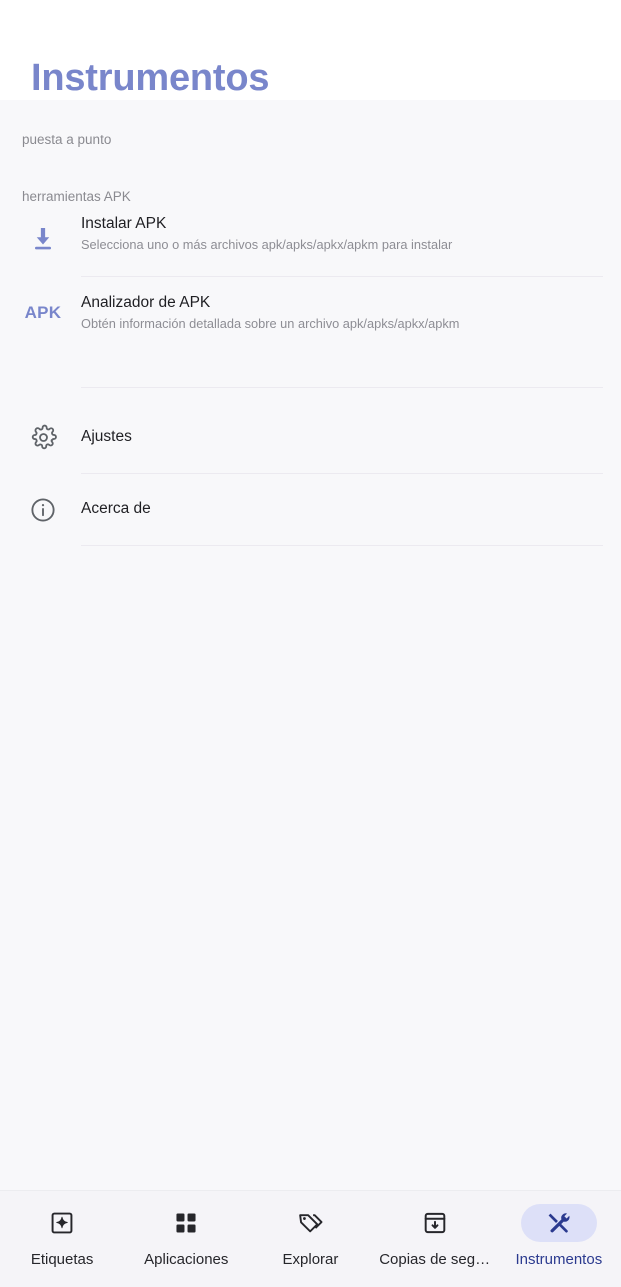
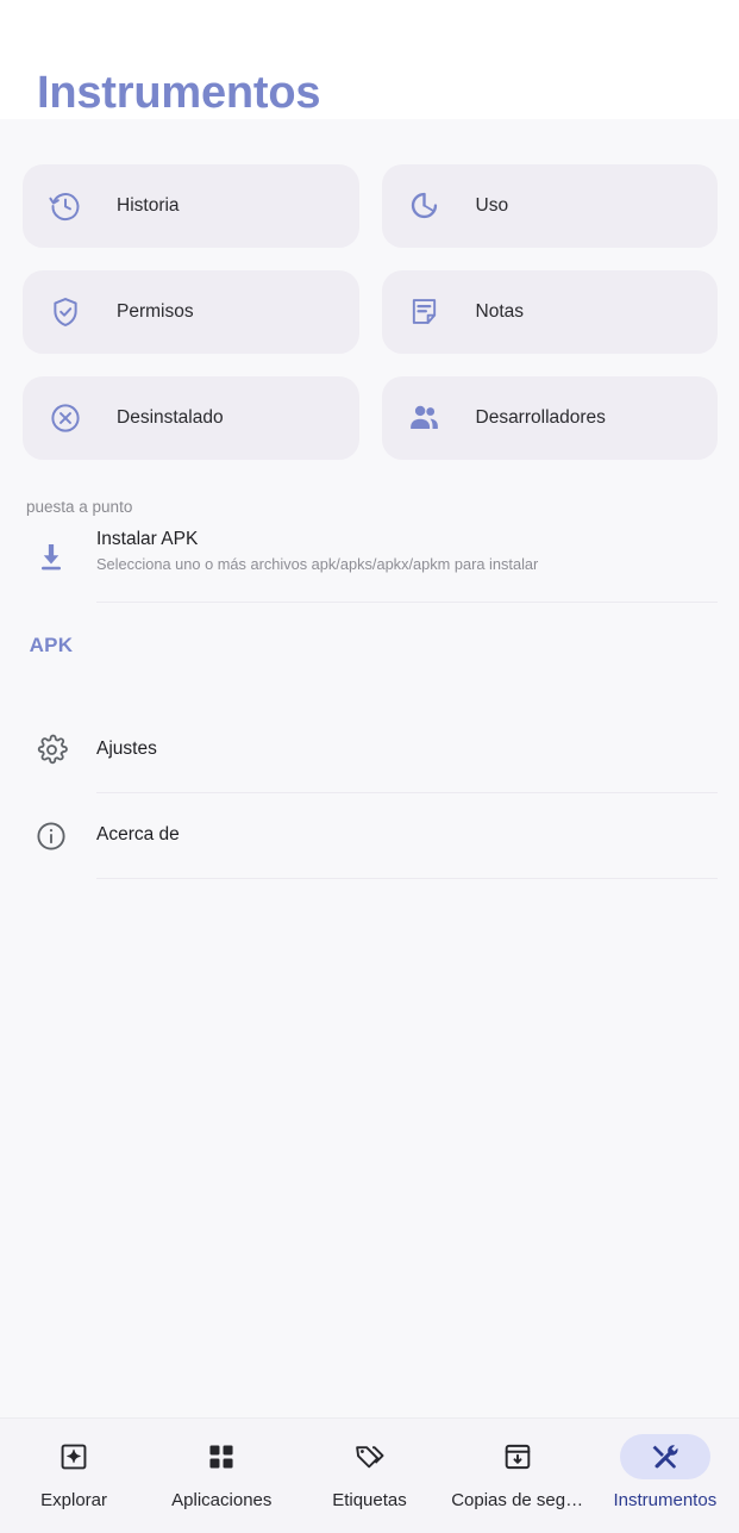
  Instrumentos
+ Historia
+ Uso
+ Permisos
+ Notas
+ Desinstalado
+ Desarrolladores
  puesta a punto
- herramientas APK
  Instalar APK
  Selecciona uno o más archivos apk/apks/apkx/apkm para instalar
  APK
- Analizador de APK
- Obtén información detallada sobre un archivo apk/apks/apkx/apkm
  Ajustes
  Acerca de
- Etiquetas
+ Explorar
  Aplicaciones
- Explorar
+ Etiquetas
  Copias de seg…
  Instrumentos
